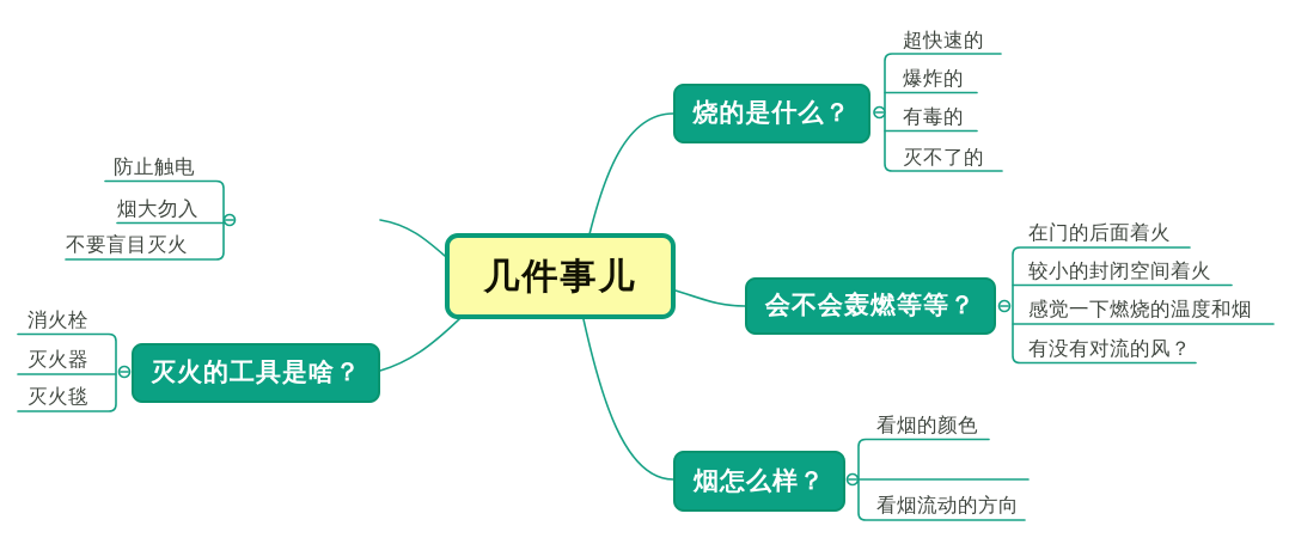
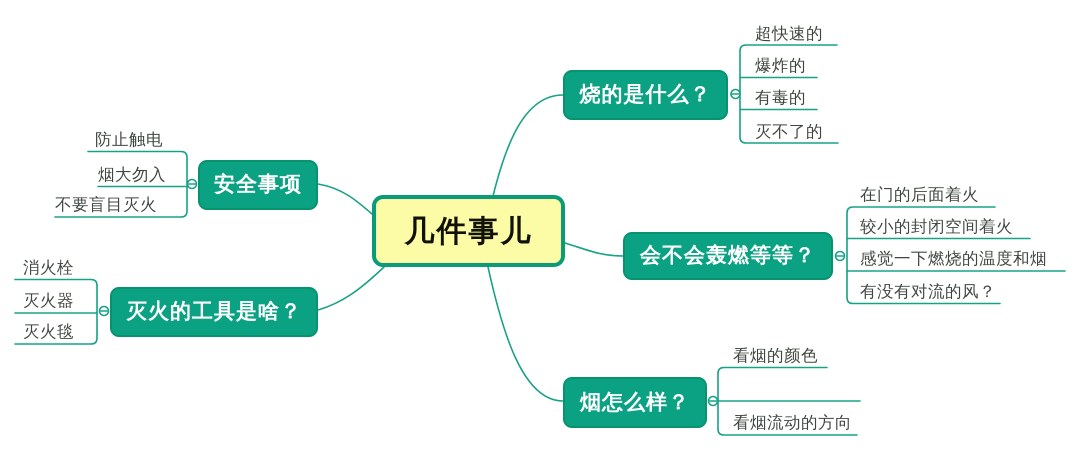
  几件事儿
  烧的是什么？
  会不会轰燃等等？
  烟怎么样？
+ 安全事项
  灭火的工具是啥？
  超快速的
  爆炸的
  有毒的
  灭不了的
  在门的后面着火
  较小的封闭空间着火
  感觉一下燃烧的温度和烟
  有没有对流的风？
  看烟的颜色
  看烟流动的方向
  防止触电
  烟大勿入
  不要盲目灭火
  消火栓
  灭火器
  灭火毯
